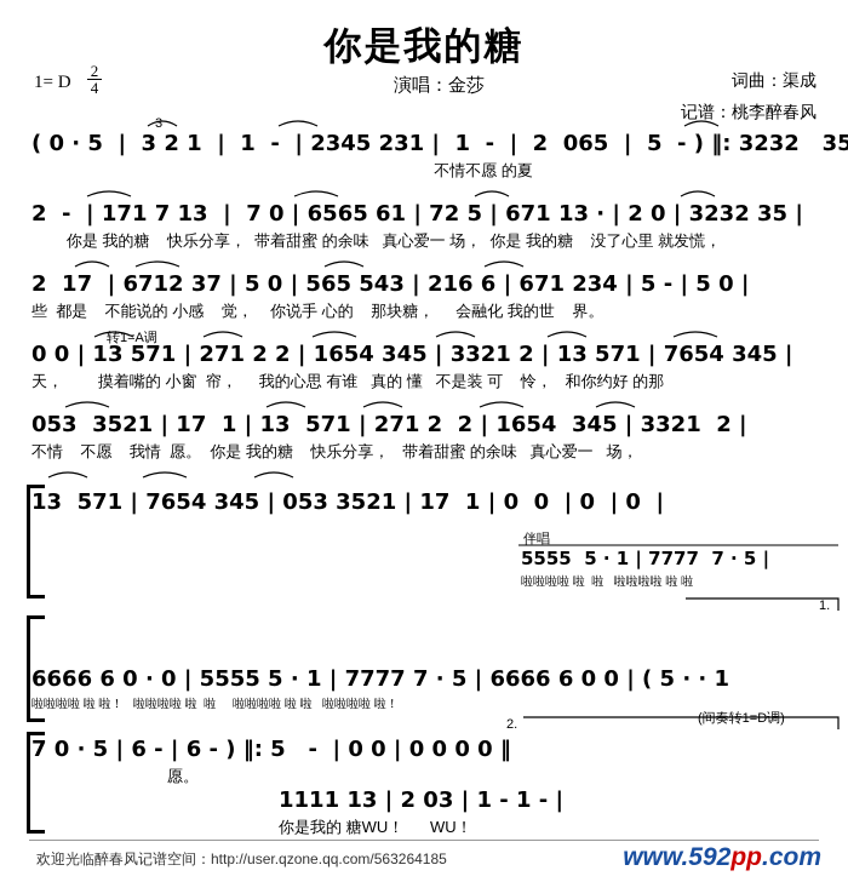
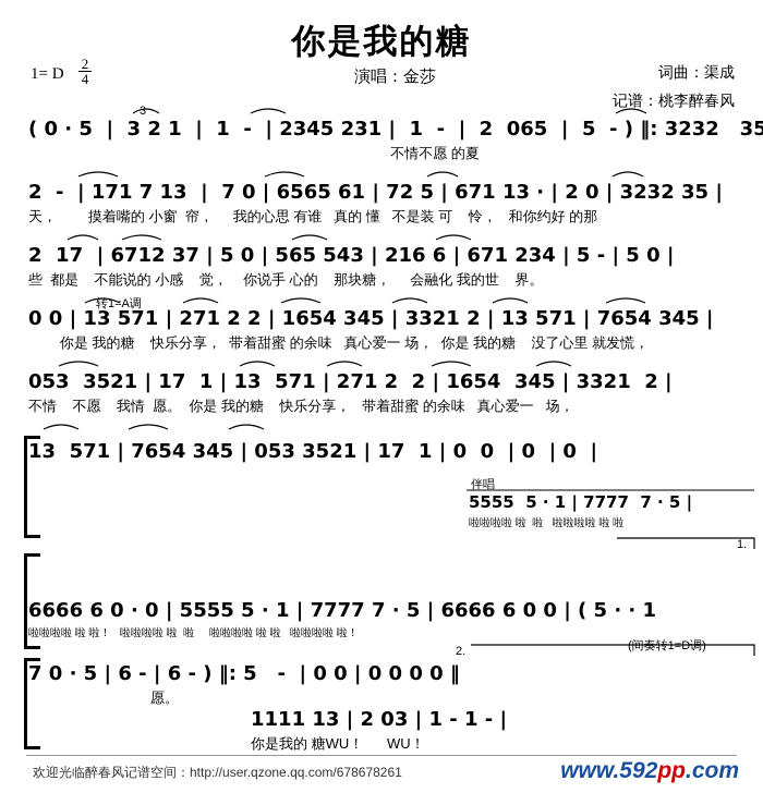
  你是我的糖
  1= D
  2
  4
  演唱：金莎
  词曲：渠成
  记谱：桃李醉春风
  ( 0 · 5 | 3 2 1 | 1 - | 2345 231 | 1 - | 2 065 | 5 - ) ‖: 3232 35
  不情不愿 的夏
  3
  2 - | 171 7 13 | 7 0 | 6565 61 | 72 5 | 671 13 · | 2 0 | 3232 35 |
- 你是 我的糖 快乐分享， 带着甜蜜 的余味 真心爱一 场， 你是 我的糖 没了心里 就发慌，
+ 天， 摸着嘴的 小窗 帘， 我的心思 有谁 真的 懂 不是装 可 怜， 和你约好 的那
  2 17 | 6712 37 | 5 0 | 565 543 | 216 6 | 671 234 | 5 - | 5 0 |
  些 都是 不能说的 小感 觉， 你说手 心的 那块糖， 会融化 我的世 界。
  转1=A调
  0 0 | 13 571 | 271 2 2 | 1654 345 | 3321 2 | 13 571 | 7654 345 |
- 天， 摸着嘴的 小窗 帘， 我的心思 有谁 真的 懂 不是装 可 怜， 和你约好 的那
+ 你是 我的糖 快乐分享， 带着甜蜜 的余味 真心爱一 场， 你是 我的糖 没了心里 就发慌，
  053 3521 | 17 1 | 13 571 | 271 2 2 | 1654 345 | 3321 2 |
  不情 不愿 我情 愿。 你是 我的糖 快乐分享， 带着甜蜜 的余味 真心爱一 场，
  13 571 | 7654 345 | 053 3521 | 17 1 | 0 0 | 0 | 0 |
  伴唱
  5555 5 · 1 | 7777 7 · 5 |
  啦啦啦啦 啦 啦 啦啦啦啦 啦 啦
  1.
  6666 6 0 · 0 | 5555 5 · 1 | 7777 7 · 5 | 6666 6 0 0 | ( 5 · · 1
  啦啦啦啦 啦 啦！ 啦啦啦啦 啦 啦 啦啦啦啦 啦 啦 啦啦啦啦 啦！
  (间奏转1=D调)
  2.
  7 0 · 5 | 6 - | 6 - ) ‖: 5 - | 0 0 | 0 0 0 0 ‖
  愿。
  1111 13 | 2 03 | 1 - 1 - |
  你是我的 糖WU！ WU！
- 欢迎光临醉春风记谱空间：http://user.qzone.qq.com/563264185
+ 欢迎光临醉春风记谱空间：http://user.qzone.qq.com/678678261
  www.592pp.com
